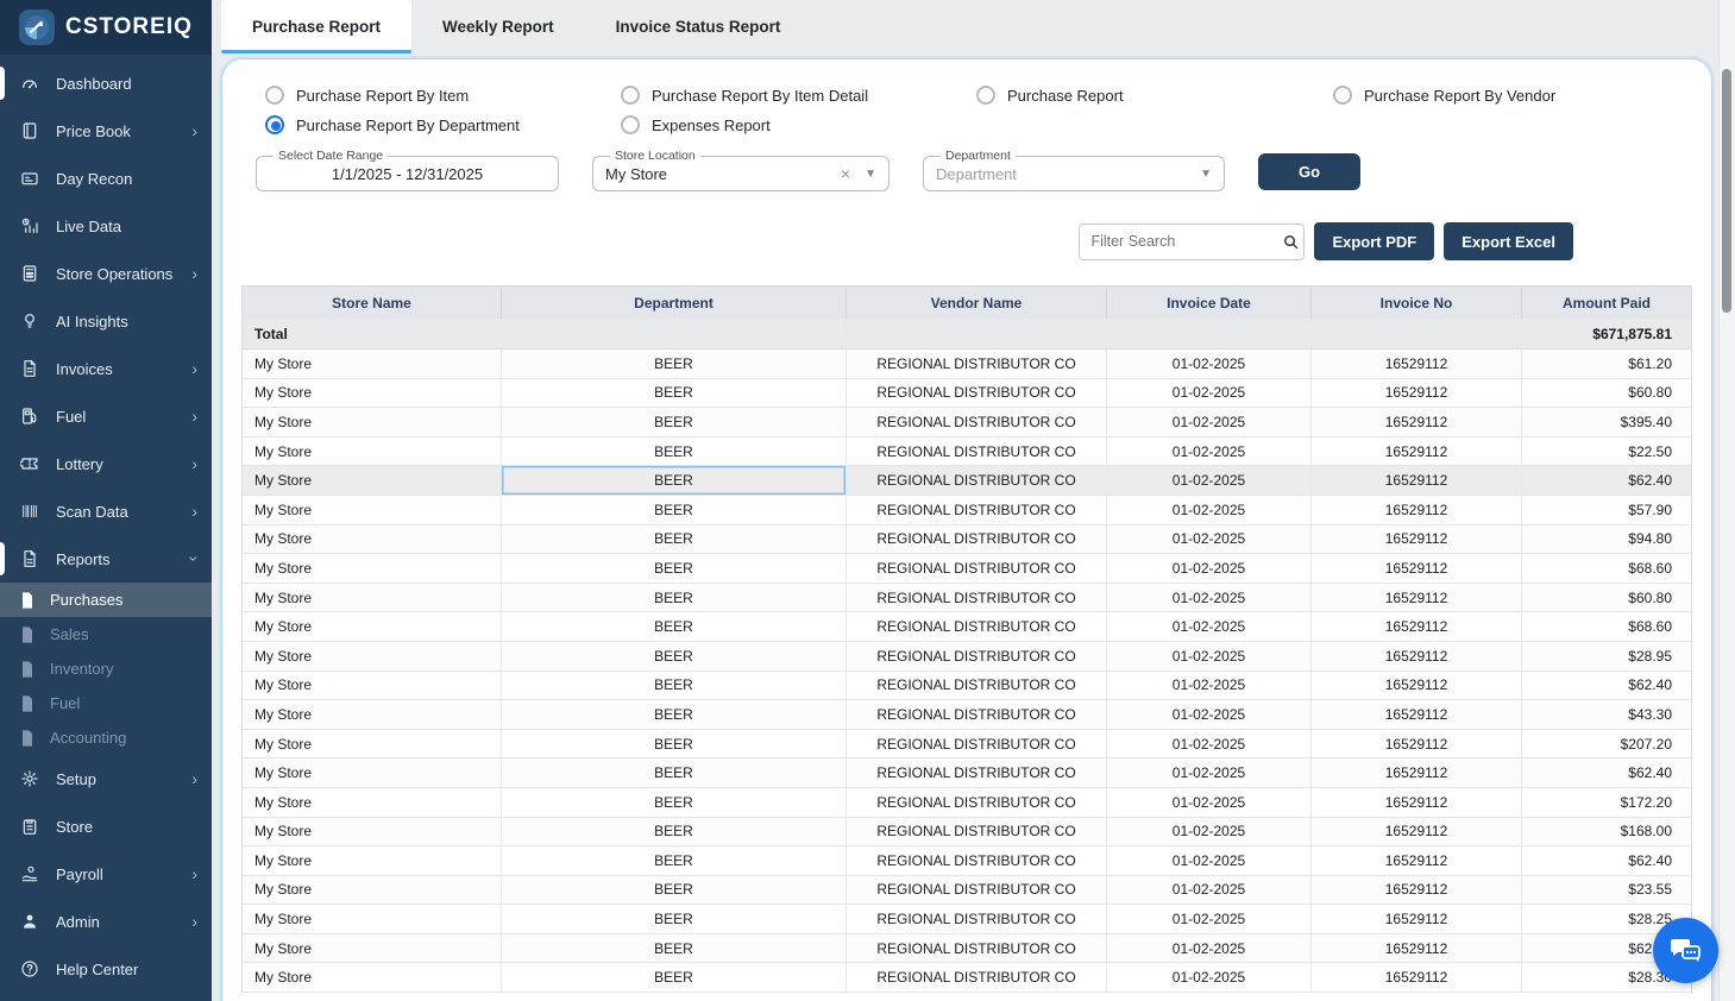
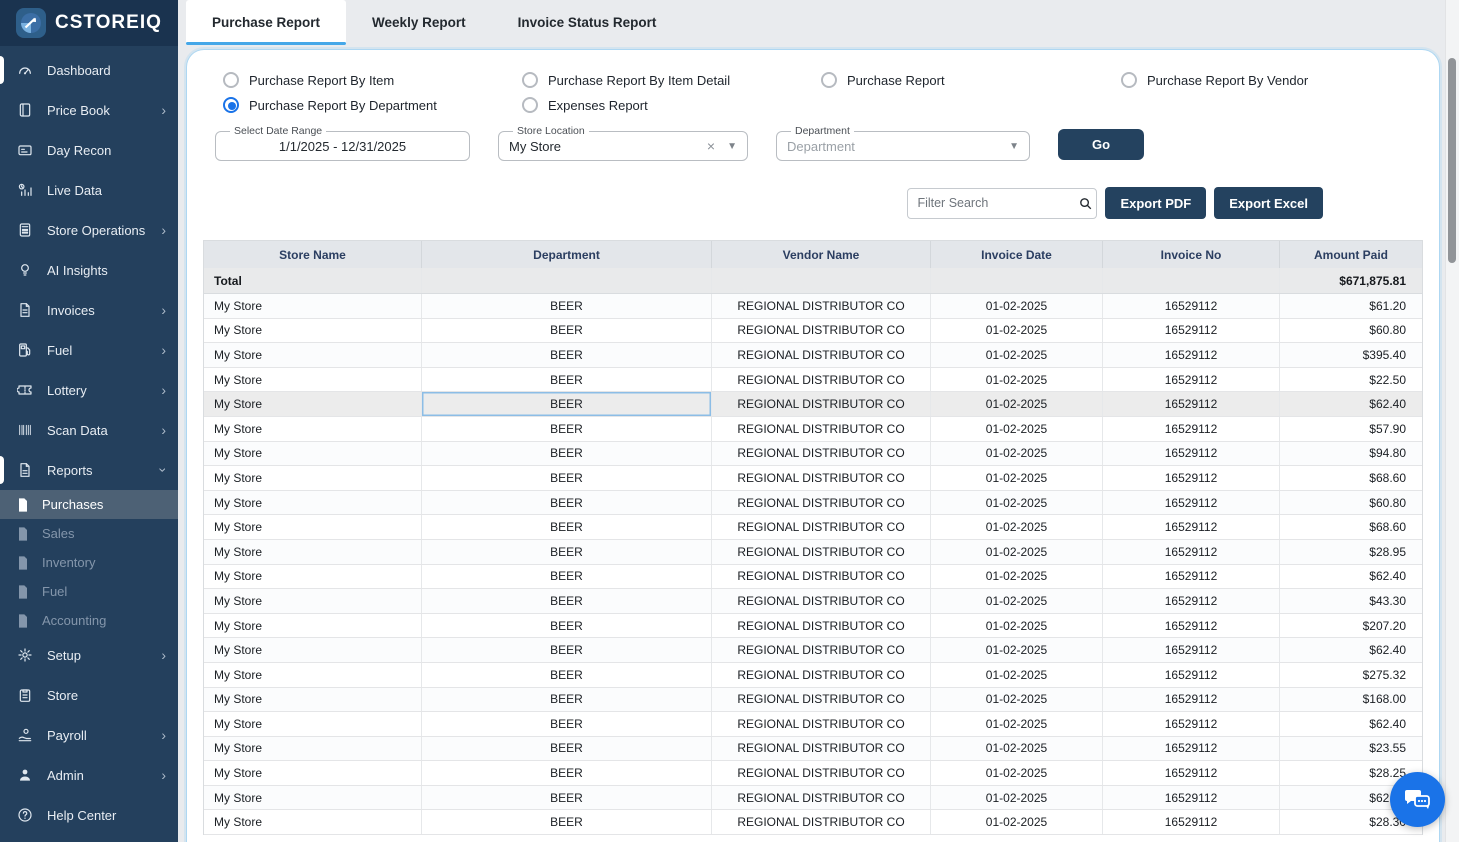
  CSTOREIQ
  Dashboard
  Price Book
  ›
  Day Recon
  Live Data
  Store Operations
  ›
  AI Insights
  Invoices
  ›
  Fuel
  ›
  Lottery
  ›
  Scan Data
  ›
  Reports
  Purchases
  Sales
  Inventory
  Fuel
  Accounting
  Setup
  ›
  Store
  Payroll
  ›
  Admin
  ›
  Help Center
  Purchase Report
  Weekly Report
  Invoice Status Report
  Purchase Report By Item
  Purchase Report By Item Detail
  Purchase Report
  Purchase Report By Vendor
  Purchase Report By Department
  Expenses Report
  Select Date Range
  1/1/2025 - 12/31/2025
  Store Location
  My Store
  ×
  ▼
  Department
  Department
  ▼
  Go
  Filter Search
  Export PDF
  Export Excel
  Store Name
  Department
  Vendor Name
  Invoice Date
  Invoice No
  Amount Paid
  Total
  $671,875.81
  My Store
  BEER
  REGIONAL DISTRIBUTOR CO
  01-02-2025
  16529112
  $61.20
  My Store
  BEER
  REGIONAL DISTRIBUTOR CO
  01-02-2025
  16529112
  $60.80
  My Store
  BEER
  REGIONAL DISTRIBUTOR CO
  01-02-2025
  16529112
  $395.40
  My Store
  BEER
  REGIONAL DISTRIBUTOR CO
  01-02-2025
  16529112
  $22.50
  My Store
  BEER
  REGIONAL DISTRIBUTOR CO
  01-02-2025
  16529112
  $62.40
  My Store
  BEER
  REGIONAL DISTRIBUTOR CO
  01-02-2025
  16529112
  $57.90
  My Store
  BEER
  REGIONAL DISTRIBUTOR CO
  01-02-2025
  16529112
  $94.80
  My Store
  BEER
  REGIONAL DISTRIBUTOR CO
  01-02-2025
  16529112
  $68.60
  My Store
  BEER
  REGIONAL DISTRIBUTOR CO
  01-02-2025
  16529112
  $60.80
  My Store
  BEER
  REGIONAL DISTRIBUTOR CO
  01-02-2025
  16529112
  $68.60
  My Store
  BEER
  REGIONAL DISTRIBUTOR CO
  01-02-2025
  16529112
  $28.95
  My Store
  BEER
  REGIONAL DISTRIBUTOR CO
  01-02-2025
  16529112
  $62.40
  My Store
  BEER
  REGIONAL DISTRIBUTOR CO
  01-02-2025
  16529112
  $43.30
  My Store
  BEER
  REGIONAL DISTRIBUTOR CO
  01-02-2025
  16529112
  $207.20
  My Store
  BEER
  REGIONAL DISTRIBUTOR CO
  01-02-2025
  16529112
  $62.40
  My Store
  BEER
  REGIONAL DISTRIBUTOR CO
  01-02-2025
  16529112
- $172.20
+ $275.32
  My Store
  BEER
  REGIONAL DISTRIBUTOR CO
  01-02-2025
  16529112
  $168.00
  My Store
  BEER
  REGIONAL DISTRIBUTOR CO
  01-02-2025
  16529112
  $62.40
  My Store
  BEER
  REGIONAL DISTRIBUTOR CO
  01-02-2025
  16529112
  $23.55
  My Store
  BEER
  REGIONAL DISTRIBUTOR CO
  01-02-2025
  16529112
  $28.25
  My Store
  BEER
  REGIONAL DISTRIBUTOR CO
  01-02-2025
  16529112
  My Store
  BEER
  REGIONAL DISTRIBUTOR CO
  01-02-2025
  16529112
  $28.3
